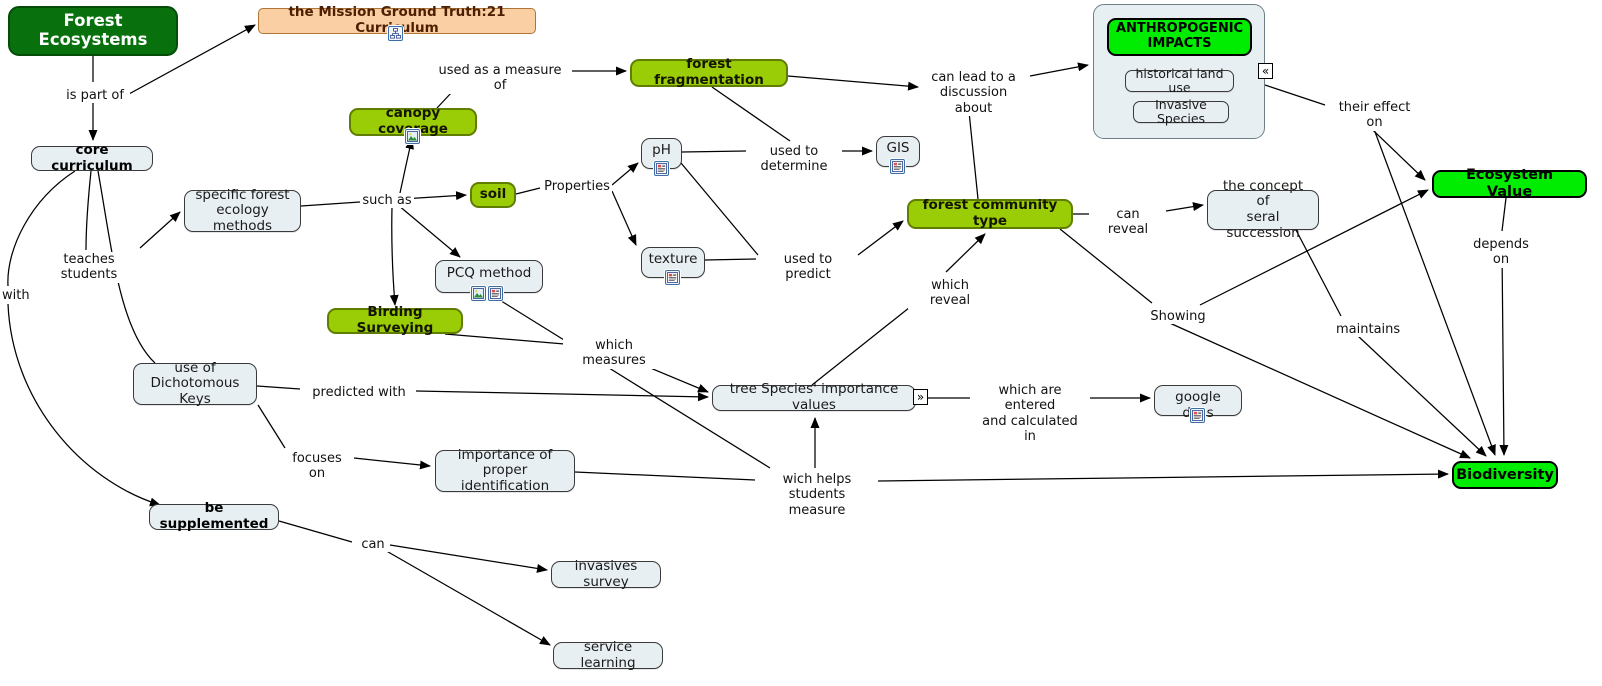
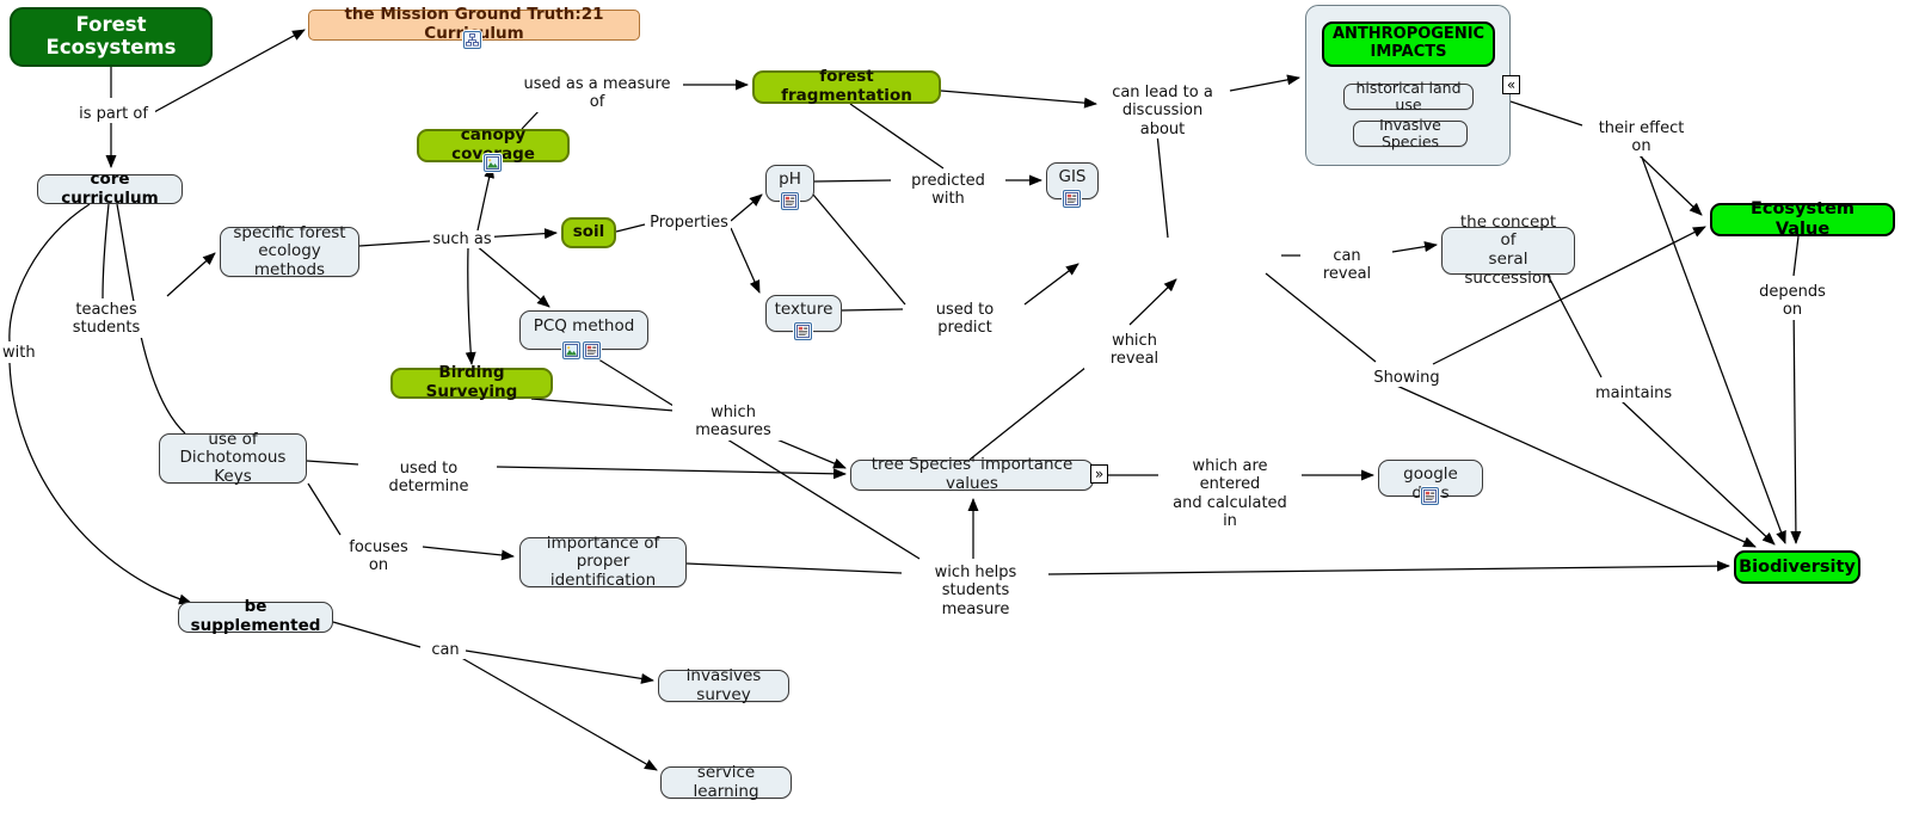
  ANTHROPOGENIC
  IMPACTS
  historical land use
  Invasive Species
  «
  Forest Ecosystems
  the Mission Ground Truth:21 Currulum
  core curriculum
  canopy covage
  forest fragmentation
  specific forest
  ecology methods
  soil
  pH
  texture
  GIS
  PCQ method
  Birding Surveying
- forest community type
  the concept of
  seral succession
  Ecosystem Value
  use of
  Dichotomous Keys
  tree Species' importance values
  google ds
  importance of proper
  identification
  Biodiversity
  be supplemented
  invasives survey
  service learning
  »
  is part of
  used as a measure of
  can lead to a
  discussion about
  their effect on
  teaches students
  with
  such as
  Properties
- used to determine
+ predicted with
  used to predict
  can reveal
  depends on
  which reveal
  Showing
  maintains
  which measures
- predicted with
+ used to determine
  which are entered
  and calculated in
  focuses on
  wich helps students
  measure
  can
